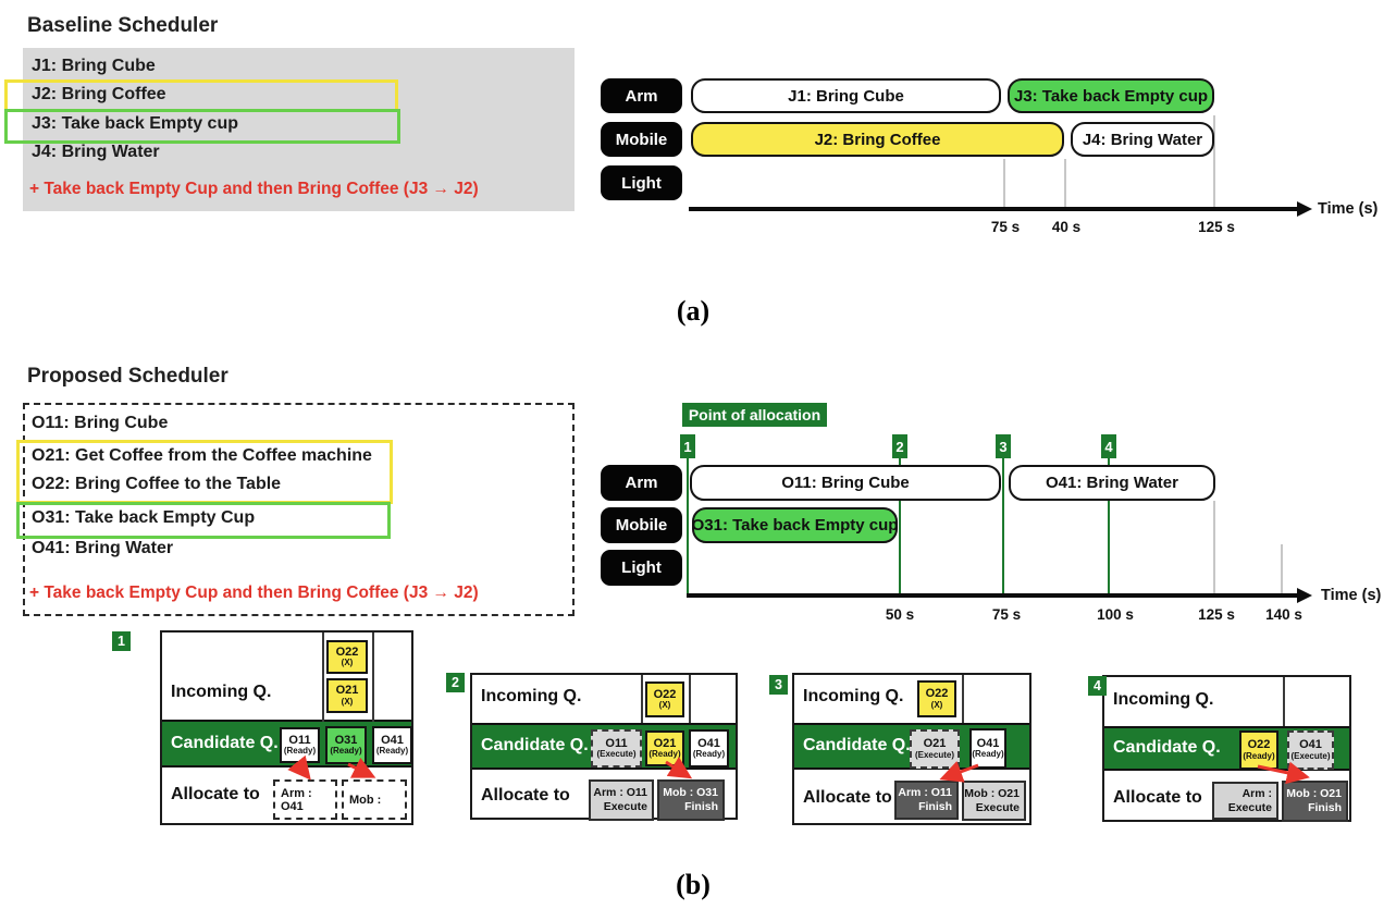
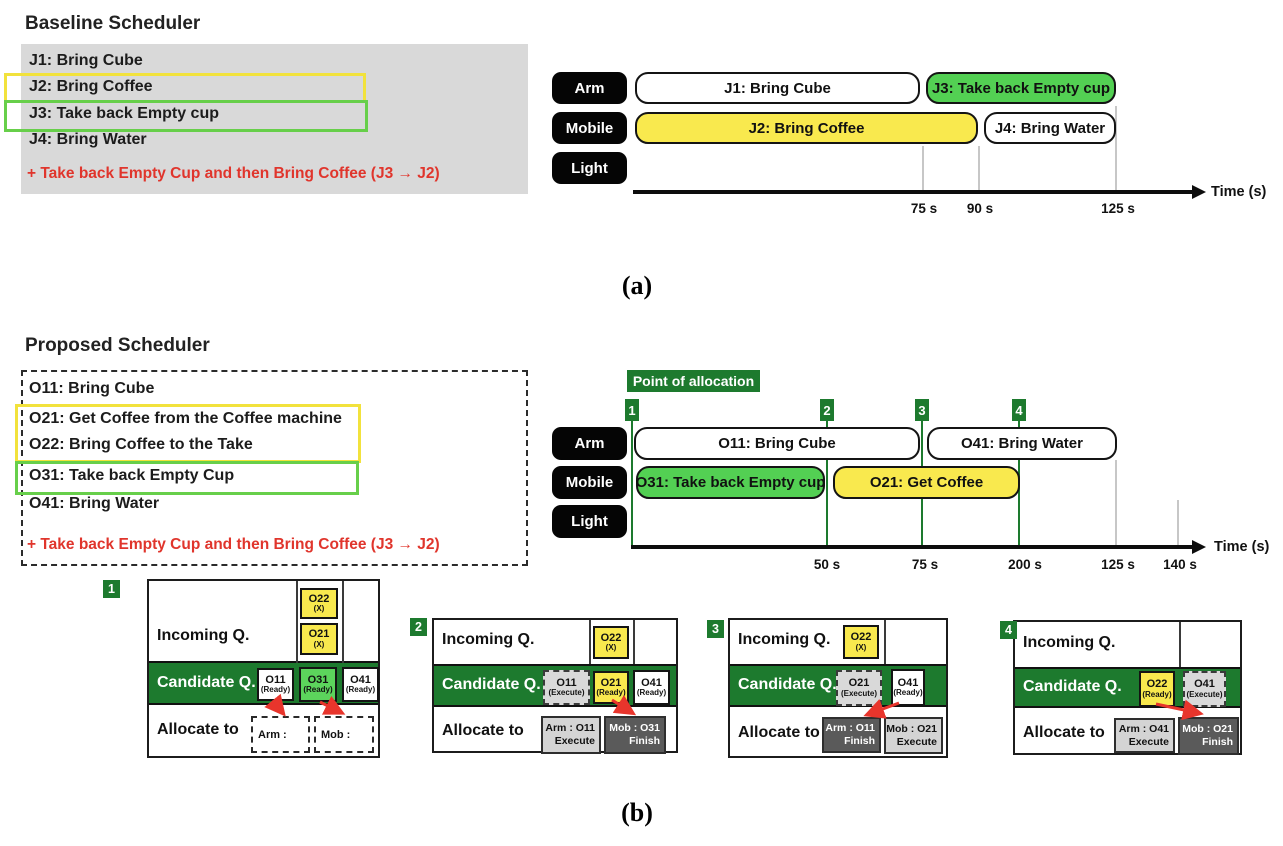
  Baseline Scheduler
  J1: Bring Cube
  J2: Bring Coffee
  J3: Take back Empty cup
  J4: Bring Water
  + Take back Empty Cup and then Bring Coffee (J3 → J2)
  Arm
  Mobile
  Light
  J1: Bring Cube
  J3: Take back Empty cup
  J2: Bring Coffee
  J4: Bring Water
  Time (s)
  75 s
- 40 s
+ 90 s
  125 s
  (a)
  Proposed Scheduler
  O11: Bring Cube
  O21: Get Coffee from the Coffee machine
- O22: Bring Coffee to the Table
+ O22: Bring Coffee to the Take
  O31: Take back Empty Cup
  O41: Bring Water
  + Take back Empty Cup and then Bring Coffee (J3 → J2)
  Point of allocation
  1
  2
  3
  4
  Arm
  Mobile
  Light
  O11: Bring Cube
  O41: Bring Water
  O31: Take back Empty cup
+ O21: Get Coffee
  Time (s)
  50 s
  75 s
- 100 s
+ 200 s
  125 s
  140 s
  (b)
  1
  Incoming Q.
  O22
  (X)
  O21
  (X)
  Candidate Q.
  O11
  (Ready)
  O31
  (Ready)
  O41
  (Ready)
  Allocate to
- Arm : O41
+ Arm :
  Mob :
  2
  Incoming Q.
  O22
  (X)
  Candidate Q.
  O11
  (Execute)
  O21
  (Ready)
  O41
  (Ready)
  Allocate to
  Arm : O11
  Execute
  Mob : O31
  Finish
  3
  Incoming Q.
  O22
  (X)
  Candidate Q.
  O21
  (Execute)
  O41
  (Ready)
  Allocate to
  Arm : O11
  Finish
  Mob : O21
  Execute
  4
  Incoming Q.
  Candidate Q.
  O22
  (Ready)
  O41
  (Execute)
  Allocate to
- Arm :
+ Arm : O41
  Execute
  Mob : O21
  Finish
